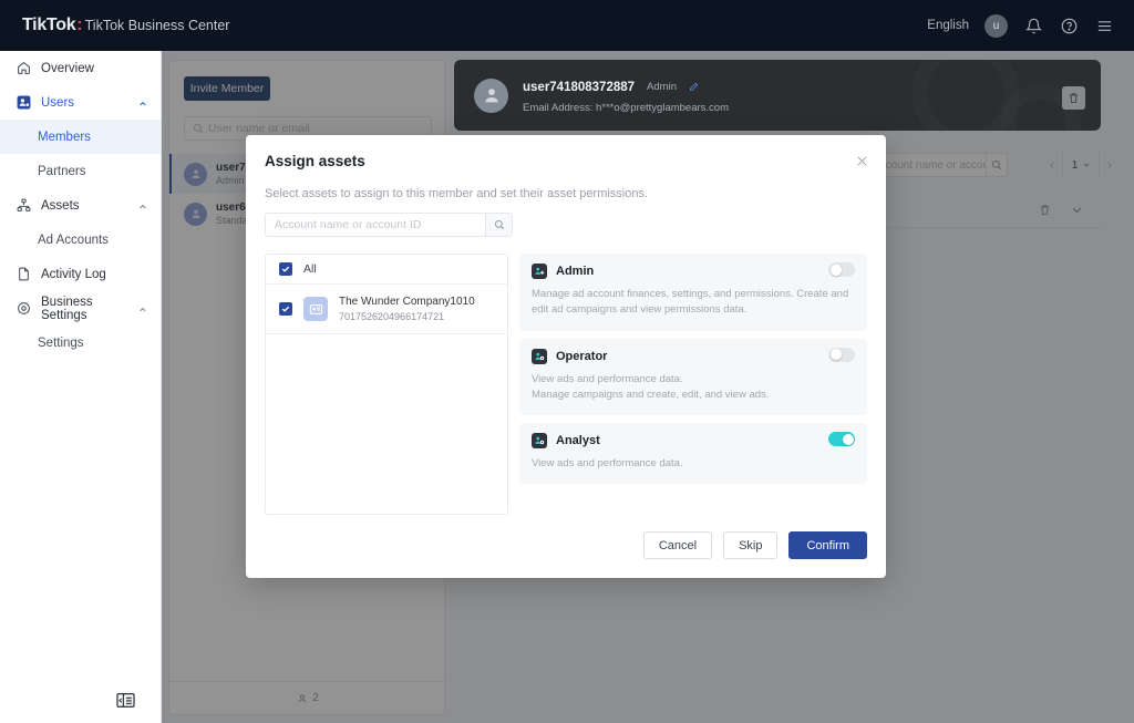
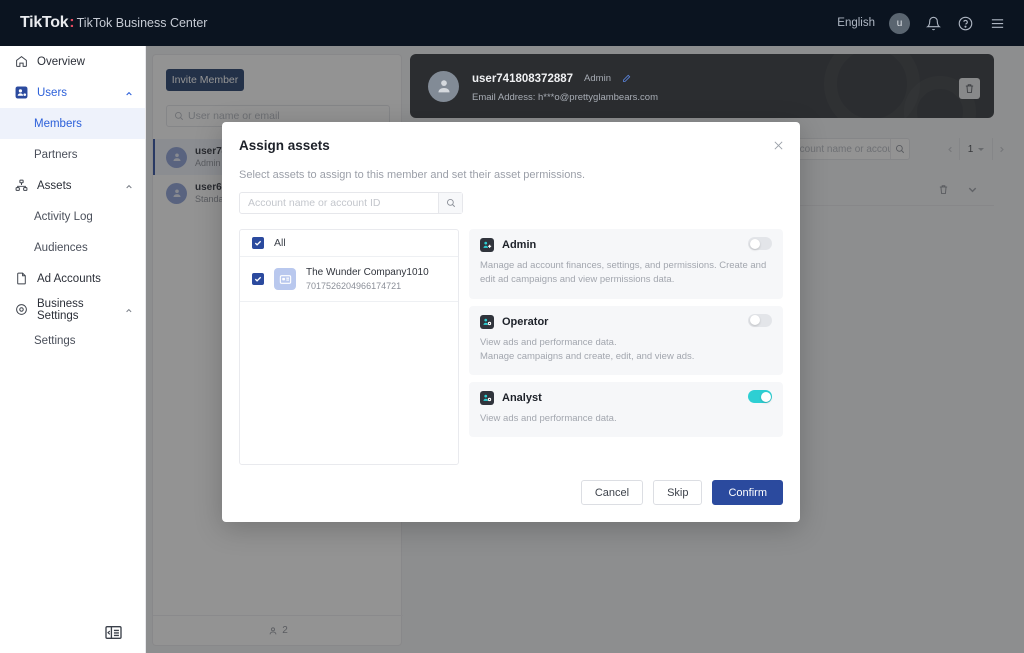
  TikTok
  :
  TikTok Business Center
  English
  u
  Overview
  Users
  Members
  Partners
  Assets
- Ad Accounts
+ Activity Log
+ Audiences
- Activity Log
+ Ad Accounts
  Business Settings
  Settings
  Invite Member
  User name or email
  Admin
  2
  user741808372887
  Admin
  Email Address: h***o@prettyglambears.com
  1
  Assign assets
  Select assets to assign to this member and set their asset permissions.
  Account name or account ID
  All
  The Wunder Company1010
  7017526204966174721
  Admin
  Manage ad account finances, settings, and permissions. Create and edit ad campaigns and view permissions data.
  Operator
  View ads and performance data.
  Manage campaigns and create, edit, and view ads.
  Analyst
  View ads and performance data.
  Cancel
  Skip
  Confirm
